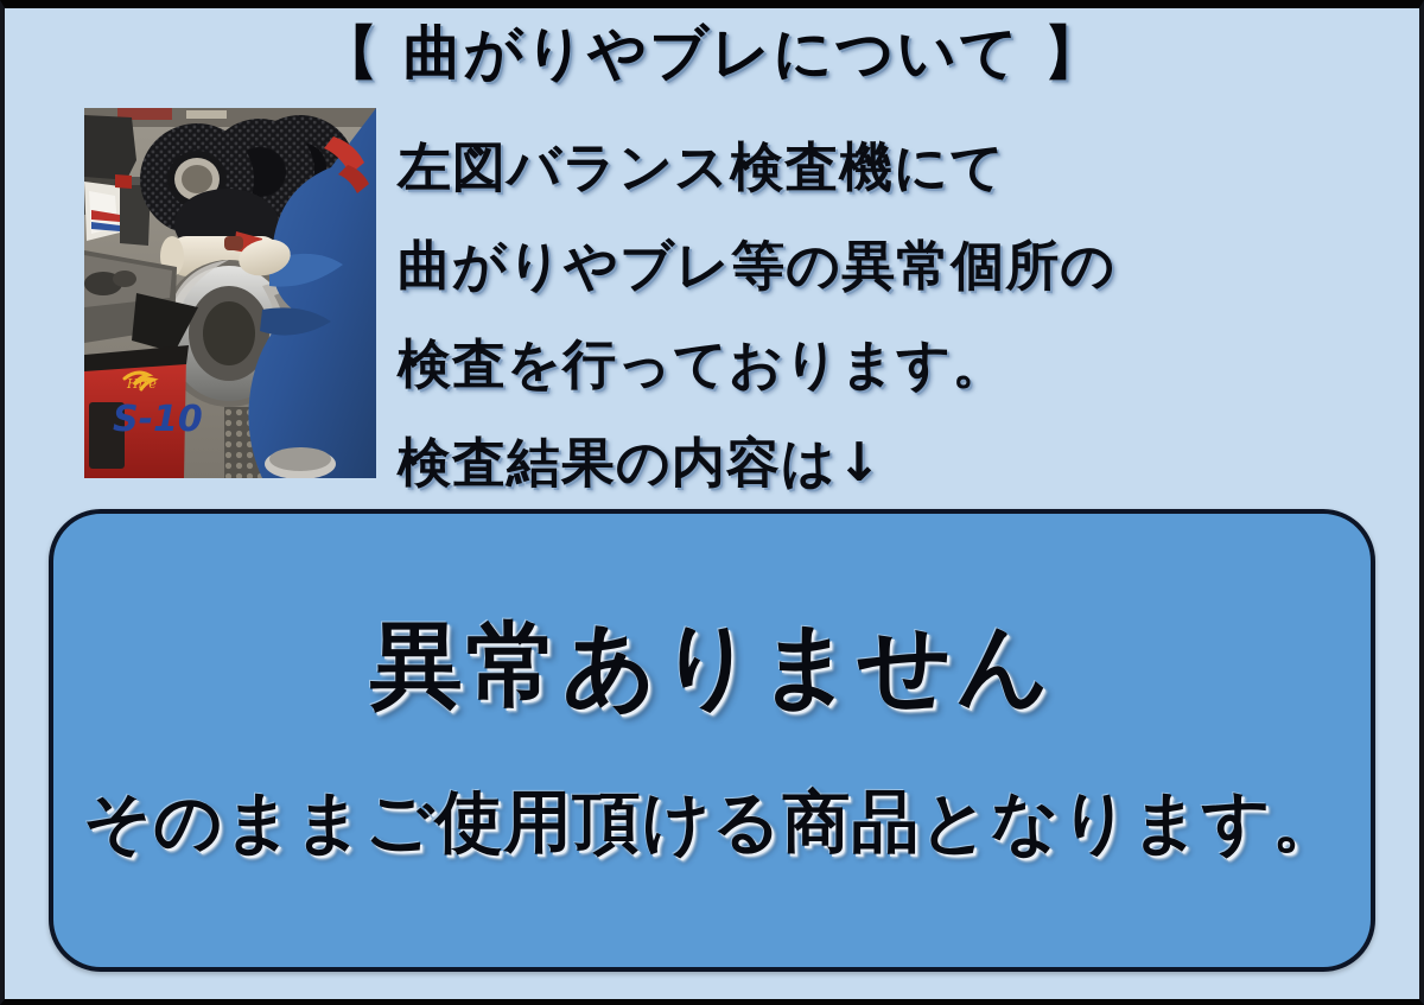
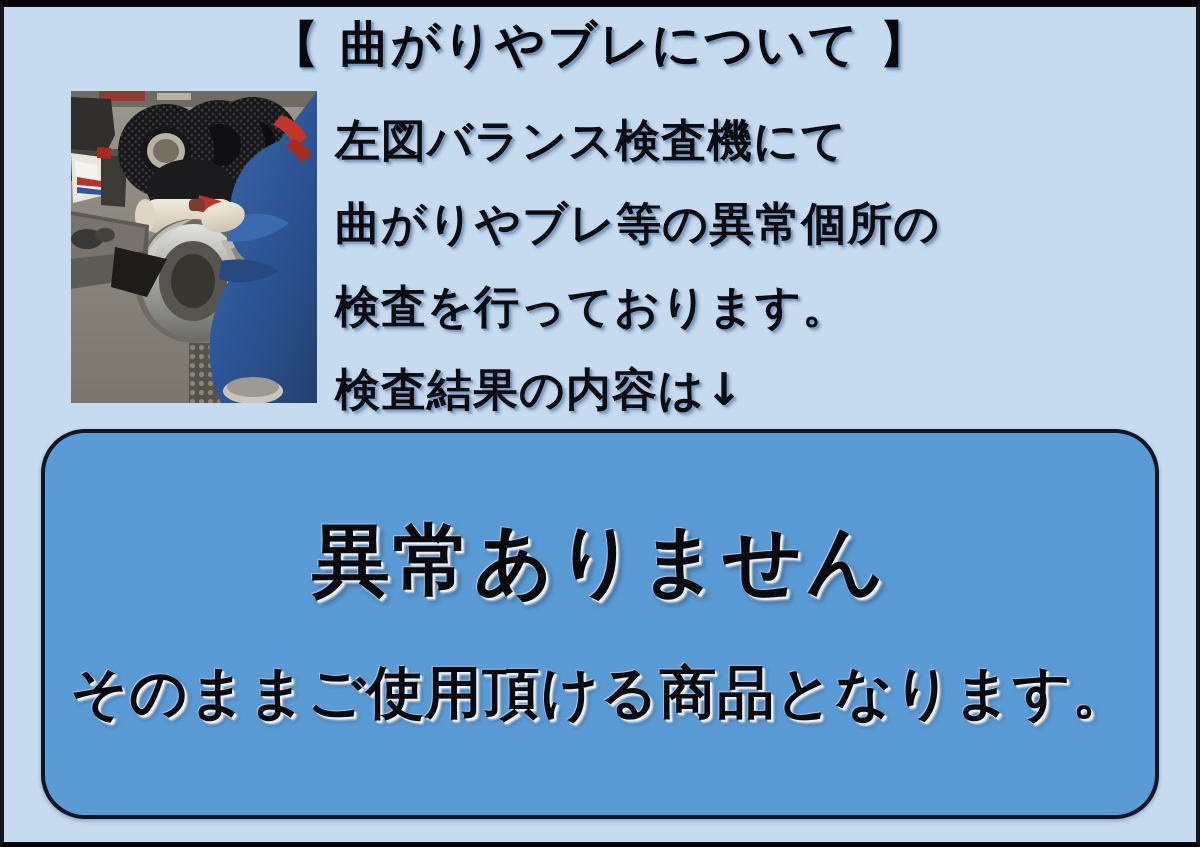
  【 曲がりやブレについて 】
- Hire
- S-10
  左図バランス検査機にて
  曲がりやブレ等の異常個所の
  検査を行っております。
  検査結果の内容は↓
  異常ありません
  そのままご使用頂ける商品となります。
